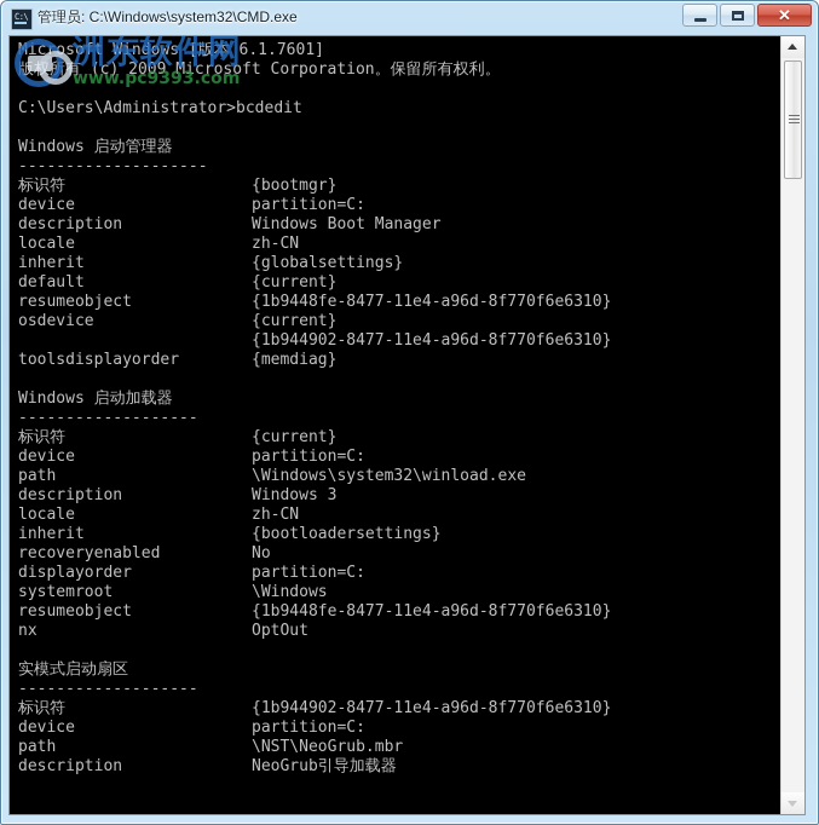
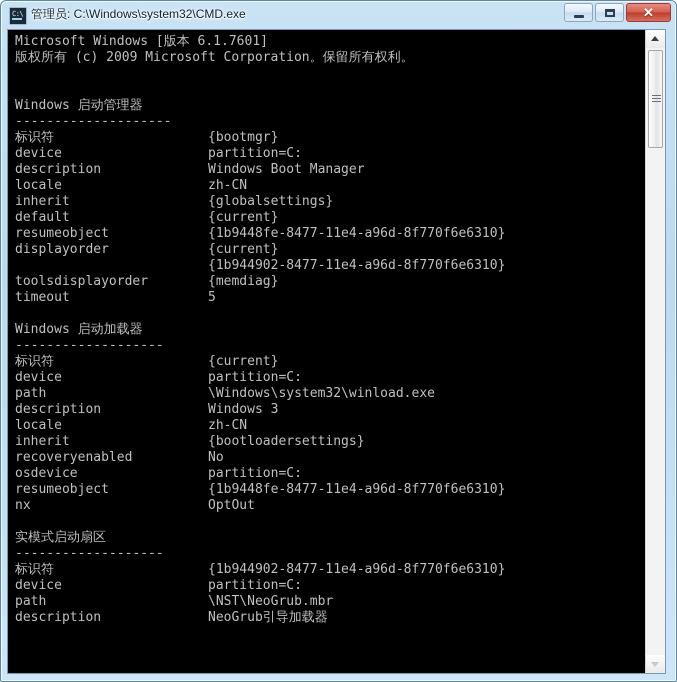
  C:\
  管理员: C:\Windows\system32\CMD.exe
  ✕
  Microsoft Windows [版本 6.1.7601]
  版权所有 (c) 2009 Microsoft Corporation。保留所有权利。
- C:\Users\Administrator>bcdedit
  Windows 启动管理器
  --------------------
  标识符
  {bootmgr}
  device
  partition=C:
  description
  Windows Boot Manager
  locale
  zh-CN
  inherit
  {globalsettings}
  default
  {current}
  resumeobject
  {1b9448fe-8477-11e4-a96d-8f770f6e6310}
- osdevice
+ displayorder
  {current}
  {1b944902-8477-11e4-a96d-8f770f6e6310}
  toolsdisplayorder
  {memdiag}
+ timeout
+ 5
  Windows 启动加载器
  -------------------
  标识符
  {current}
  device
  partition=C:
  path
  \Windows\system32\winload.exe
  description
  Windows 3
  locale
  zh-CN
  inherit
  {bootloadersettings}
  recoveryenabled
  No
- displayorder
+ osdevice
  partition=C:
- systemroot
- \Windows
  resumeobject
  {1b9448fe-8477-11e4-a96d-8f770f6e6310}
  nx
  OptOut
  实模式启动扇区
  -------------------
  标识符
  {1b944902-8477-11e4-a96d-8f770f6e6310}
  device
  partition=C:
  path
  \NST\NeoGrub.mbr
  description
  NeoGrub引导加载器
- 洲东软件网
- www.pc9393.com
